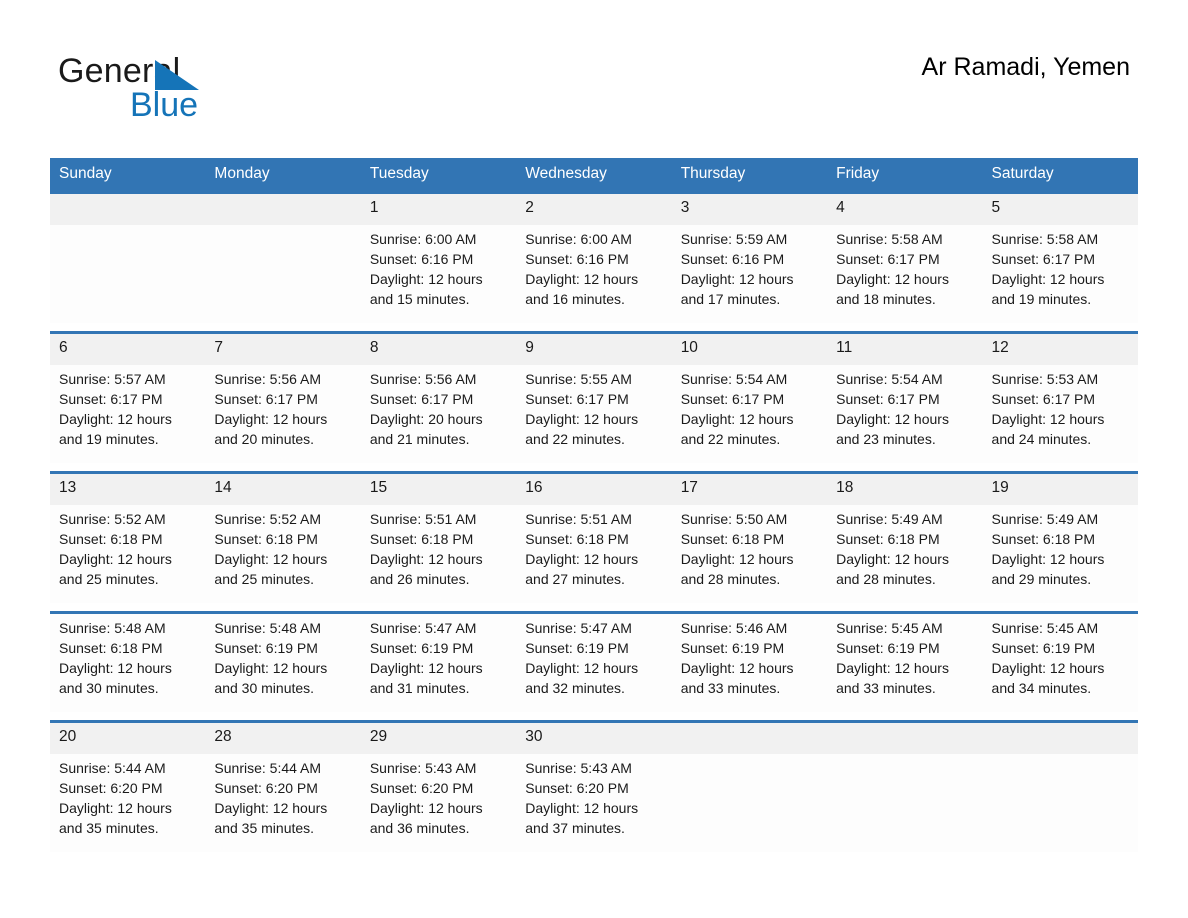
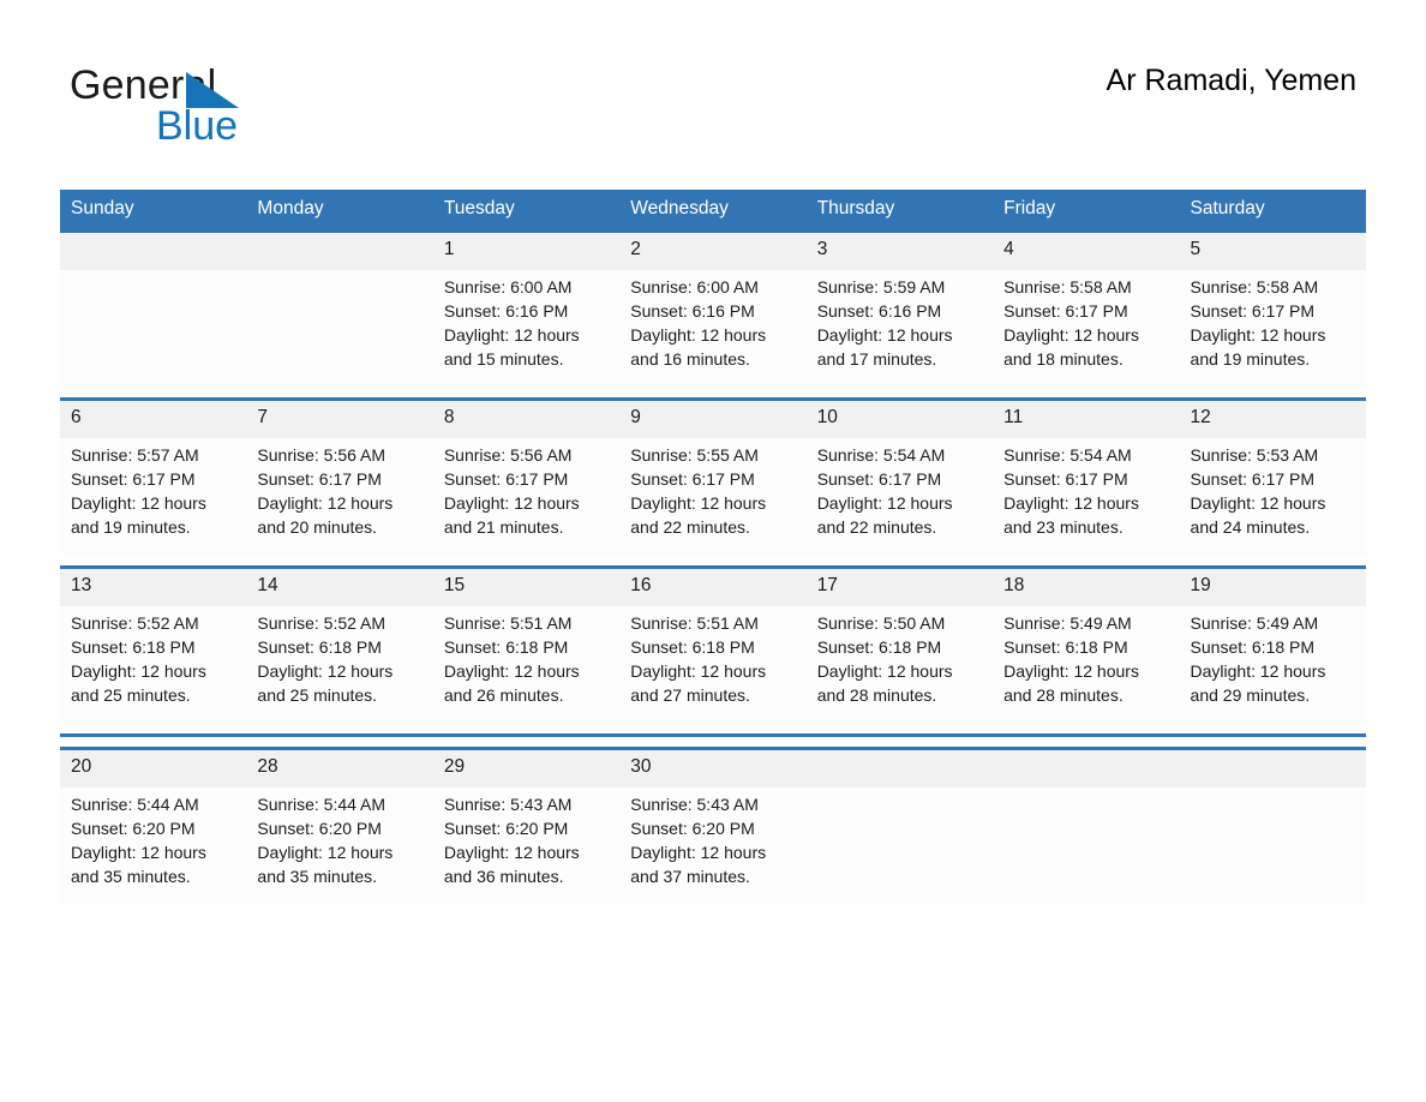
  General
  Blue
  Ar Ramadi, Yemen
  Sunday	Monday	Tuesday	Wednesday	Thursday	Friday	Saturday
  		1	2	3	4	5
  		Sunrise: 6:00 AMSunset: 6:16 PMDaylight: 12 hours and 15 minutes.	Sunrise: 6:00 AMSunset: 6:16 PMDaylight: 12 hours and 16 minutes.	Sunrise: 5:59 AMSunset: 6:16 PMDaylight: 12 hours and 17 minutes.	Sunrise: 5:58 AMSunset: 6:17 PMDaylight: 12 hours and 18 minutes.	Sunrise: 5:58 AMSunset: 6:17 PMDaylight: 12 hours and 19 minutes.
  6	7	8	9	10	11	12
- Sunrise: 5:57 AMSunset: 6:17 PMDaylight: 12 hours and 19 minutes.	Sunrise: 5:56 AMSunset: 6:17 PMDaylight: 12 hours and 20 minutes.	Sunrise: 5:56 AMSunset: 6:17 PMDaylight: 20 hours and 21 minutes.	Sunrise: 5:55 AMSunset: 6:17 PMDaylight: 12 hours and 22 minutes.	Sunrise: 5:54 AMSunset: 6:17 PMDaylight: 12 hours and 22 minutes.	Sunrise: 5:54 AMSunset: 6:17 PMDaylight: 12 hours and 23 minutes.	Sunrise: 5:53 AMSunset: 6:17 PMDaylight: 12 hours and 24 minutes.
+ Sunrise: 5:57 AMSunset: 6:17 PMDaylight: 12 hours and 19 minutes.	Sunrise: 5:56 AMSunset: 6:17 PMDaylight: 12 hours and 20 minutes.	Sunrise: 5:56 AMSunset: 6:17 PMDaylight: 12 hours and 21 minutes.	Sunrise: 5:55 AMSunset: 6:17 PMDaylight: 12 hours and 22 minutes.	Sunrise: 5:54 AMSunset: 6:17 PMDaylight: 12 hours and 22 minutes.	Sunrise: 5:54 AMSunset: 6:17 PMDaylight: 12 hours and 23 minutes.	Sunrise: 5:53 AMSunset: 6:17 PMDaylight: 12 hours and 24 minutes.
  13	14	15	16	17	18	19
  Sunrise: 5:52 AMSunset: 6:18 PMDaylight: 12 hours and 25 minutes.	Sunrise: 5:52 AMSunset: 6:18 PMDaylight: 12 hours and 25 minutes.	Sunrise: 5:51 AMSunset: 6:18 PMDaylight: 12 hours and 26 minutes.	Sunrise: 5:51 AMSunset: 6:18 PMDaylight: 12 hours and 27 minutes.	Sunrise: 5:50 AMSunset: 6:18 PMDaylight: 12 hours and 28 minutes.	Sunrise: 5:49 AMSunset: 6:18 PMDaylight: 12 hours and 28 minutes.	Sunrise: 5:49 AMSunset: 6:18 PMDaylight: 12 hours and 29 minutes.
- Sunrise: 5:48 AMSunset: 6:18 PMDaylight: 12 hours and 30 minutes.	Sunrise: 5:48 AMSunset: 6:19 PMDaylight: 12 hours and 30 minutes.	Sunrise: 5:47 AMSunset: 6:19 PMDaylight: 12 hours and 31 minutes.	Sunrise: 5:47 AMSunset: 6:19 PMDaylight: 12 hours and 32 minutes.	Sunrise: 5:46 AMSunset: 6:19 PMDaylight: 12 hours and 33 minutes.	Sunrise: 5:45 AMSunset: 6:19 PMDaylight: 12 hours and 33 minutes.	Sunrise: 5:45 AMSunset: 6:19 PMDaylight: 12 hours and 34 minutes.
  20	28	29	30
  Sunrise: 5:44 AMSunset: 6:20 PMDaylight: 12 hours and 35 minutes.	Sunrise: 5:44 AMSunset: 6:20 PMDaylight: 12 hours and 35 minutes.	Sunrise: 5:43 AMSunset: 6:20 PMDaylight: 12 hours and 36 minutes.	Sunrise: 5:43 AMSunset: 6:20 PMDaylight: 12 hours and 37 minutes.
